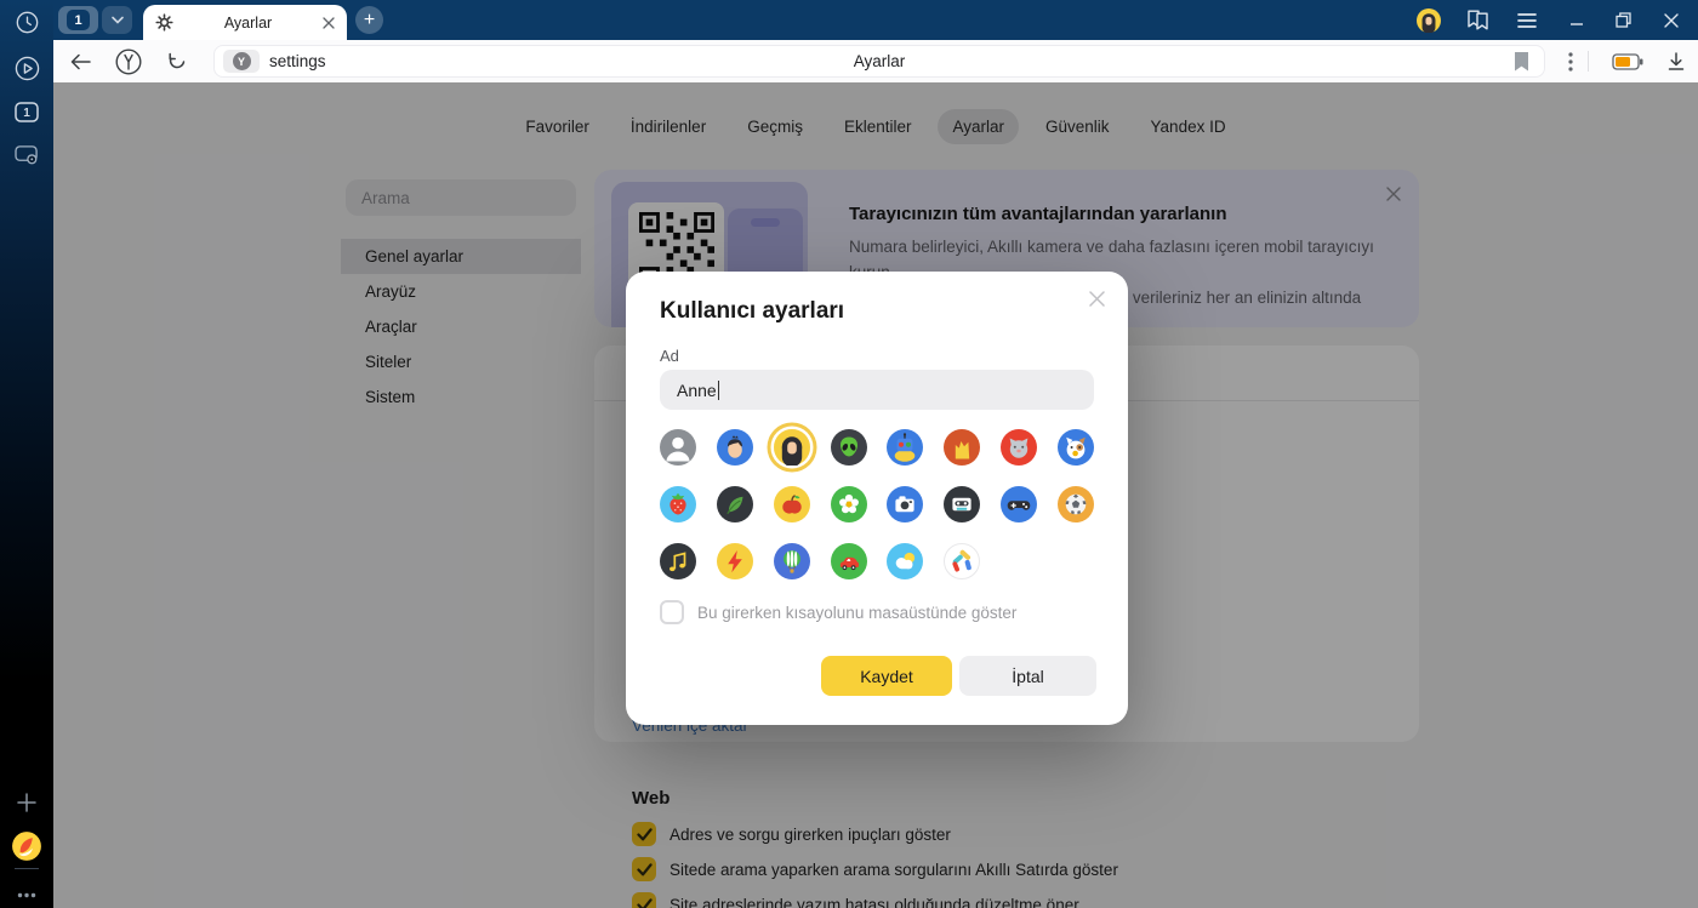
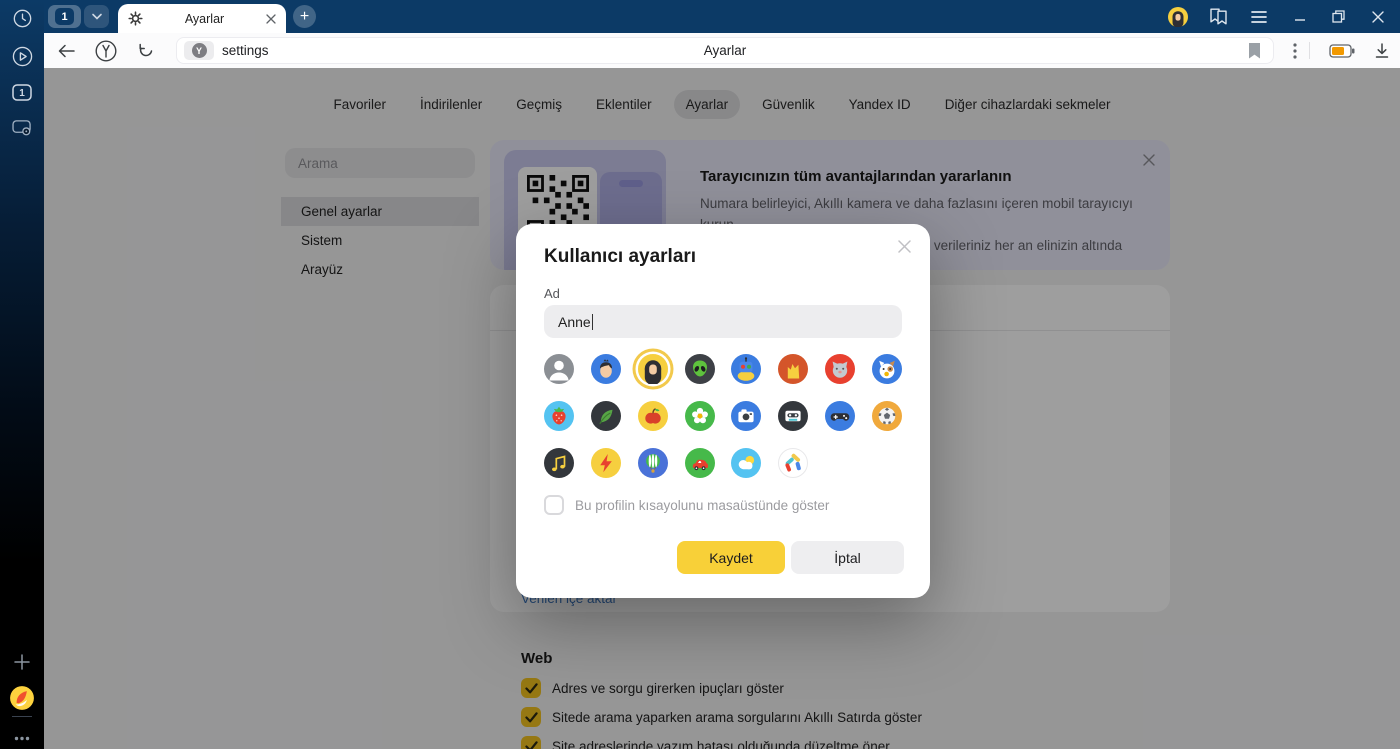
  1
  Ayarlar
  +
  Y
  settings
  Ayarlar
  1
  Favoriler
  İndirilenler
  Geçmiş
  Eklentiler
  Ayarlar
  Güvenlik
  Yandex ID
+ Diğer cihazlardaki sekmeler
  Arama
  Genel ayarlar
- Arayüz
+ Sistem
- Araçlar
- Siteler
- Sistem
+ Arayüz
  Tarayıcınızın tüm avantajlarından yararlanın
  Numara belirleyici, Akıllı kamera ve daha fazlasını içeren mobil tarayıcıyı
  Verileri içe aktar
  Web
  Adres ve sorgu girerken ipuçları göster
  Sitede arama yaparken arama sorgularını Akıllı Satırda göster
  Site adreslerinde yazım hatası olduğunda düzeltme öner
  Kullanıcı ayarları
  Ad
  Anne
- Bu girerken kısayolunu masaüstünde göster
+ Bu profilin kısayolunu masaüstünde göster
  Kaydet
  İptal
